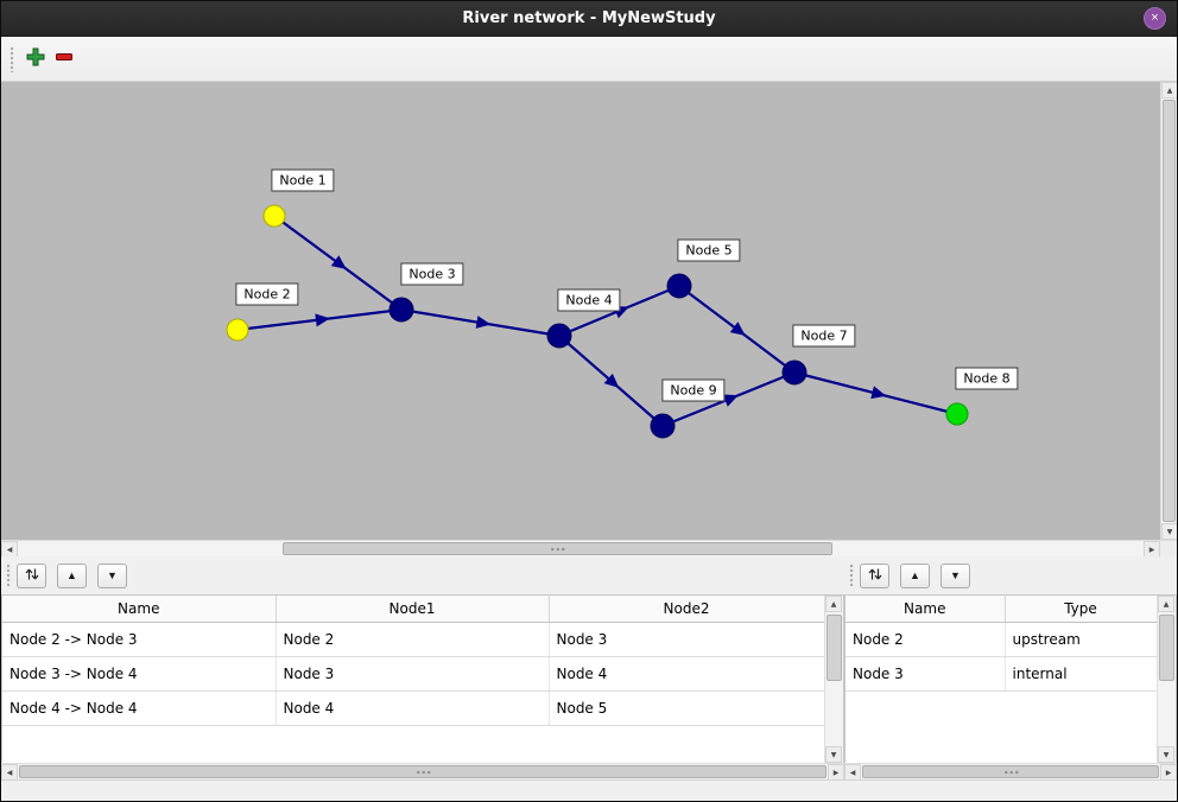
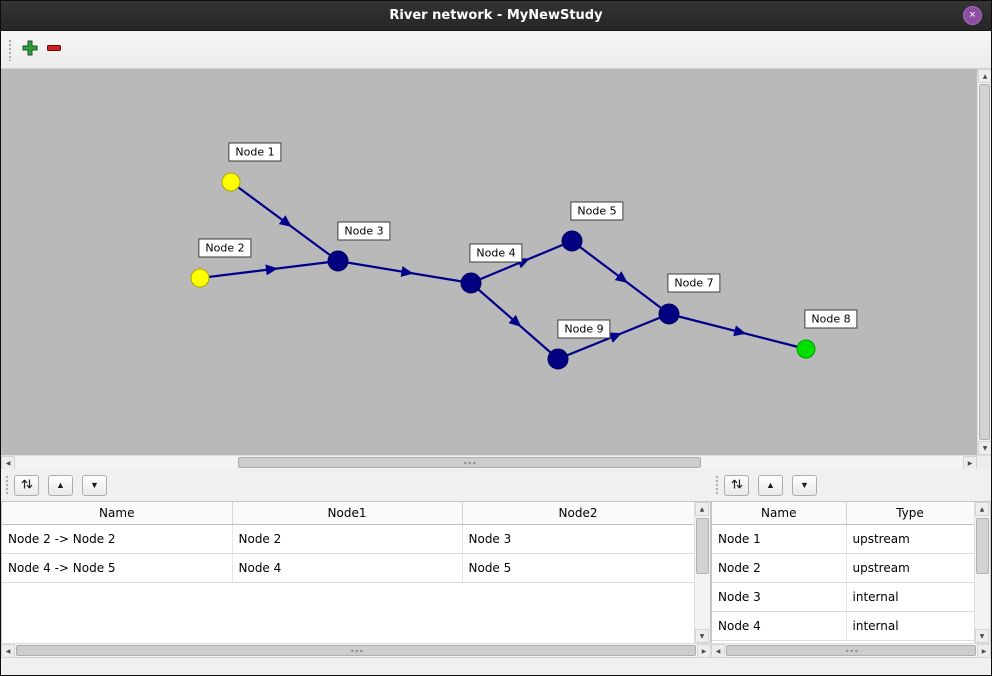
  River network - MyNewStudy
  ×
  Node 1
  Node 2
  Node 3
  Node 4
  Node 5
  Node 9
  Node 7
  Node 8
  ▲
  ▼
  Name	Node1	Node2
- Node 2 -> Node 3	Node 2	Node 3
+ Node 2 -> Node 2	Node 2	Node 3
- Node 3 -> Node 4	Node 3	Node 4
- Node 4 -> Node 4	Node 4	Node 5
+ Node 4 -> Node 5	Node 4	Node 5
  ▲
  ▼
  Name	Type
+ Node 1	upstream
  Node 2	upstream
  Node 3	internal
+ Node 4	internal
